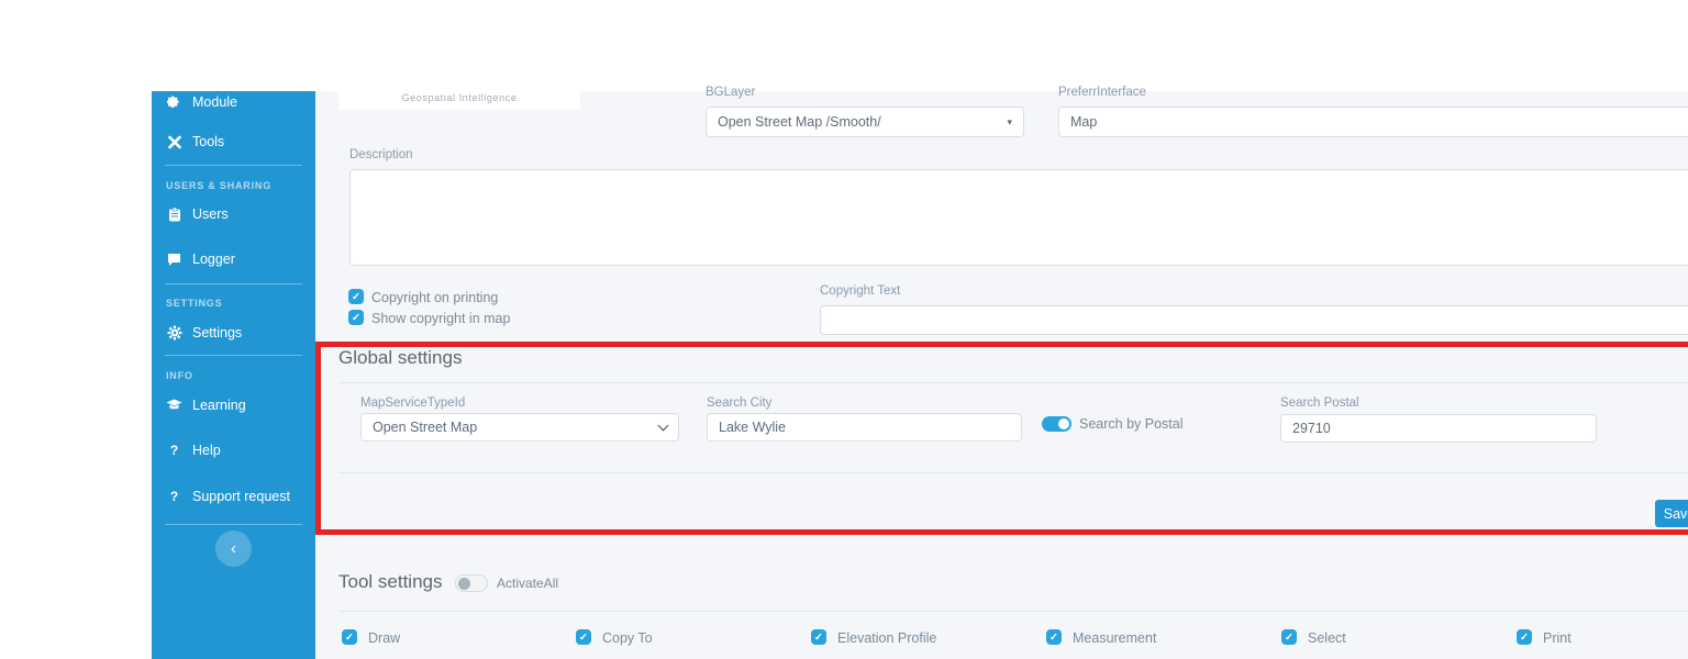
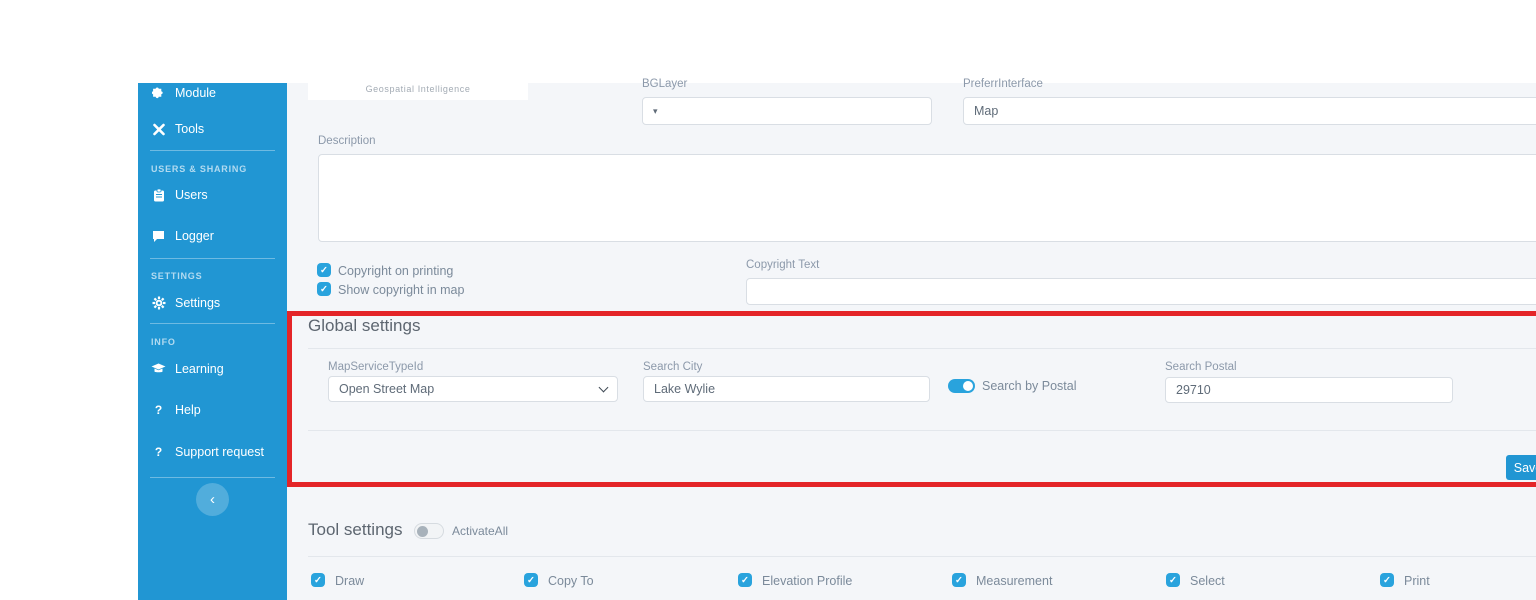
  Geospatial Intelligence
  BGLayer
- Open Street Map /Smooth/
  ▾
  PreferrInterface
  Map
  Description
  ✓
  Copyright on printing
  ✓
  Show copyright in map
  Copyright Text
  Global settings
  MapServiceTypeId
  Open Street Map
  Search City
  Lake Wylie
  Search by Postal
  Search Postal
  29710
  Sav
  Tool settings
  ActivateAll
  ✓
  Draw
  ✓
  Copy To
  ✓
  Elevation Profile
  ✓
  Measurement
  ✓
  Select
  ✓
  Print
  Module
  Tools
  USERS & SHARING
  Users
  Logger
  SETTINGS
  Settings
  INFO
  Learning
  ?
  Help
  ?
  Support request
  ‹
